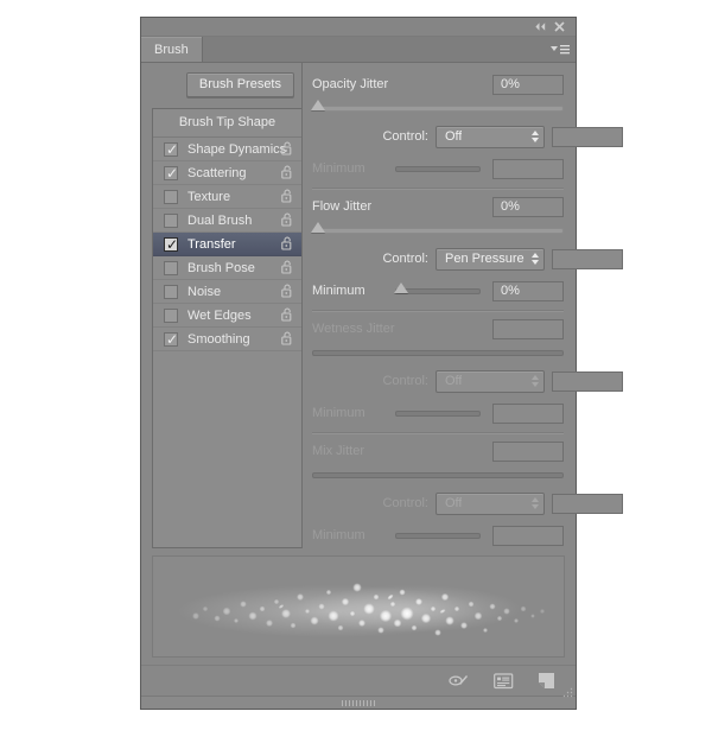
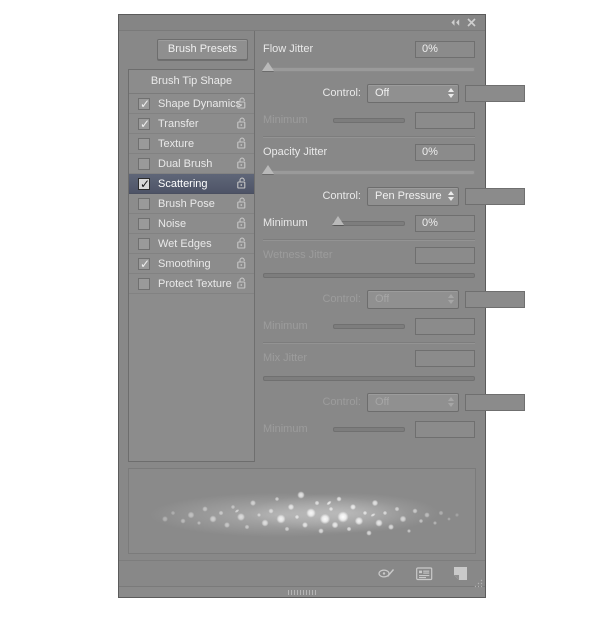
- Brush
  Brush Presets
  Brush Tip Shape
  ✓
  Shape Dynamics
  ✓
- Scattering
+ Transfer
  Texture
  Dual Brush
  ✓
- Transfer
+ Scattering
  Brush Pose
  Noise
  Wet Edges
  ✓
  Smoothing
+ Protect Texture
- Opacity Jitter
+ Flow Jitter
  0%
  Control:
  Off
- Flow Jitter
+ Opacity Jitter
  0%
  Control:
  Pen Pressure
  Minimum
  0%
